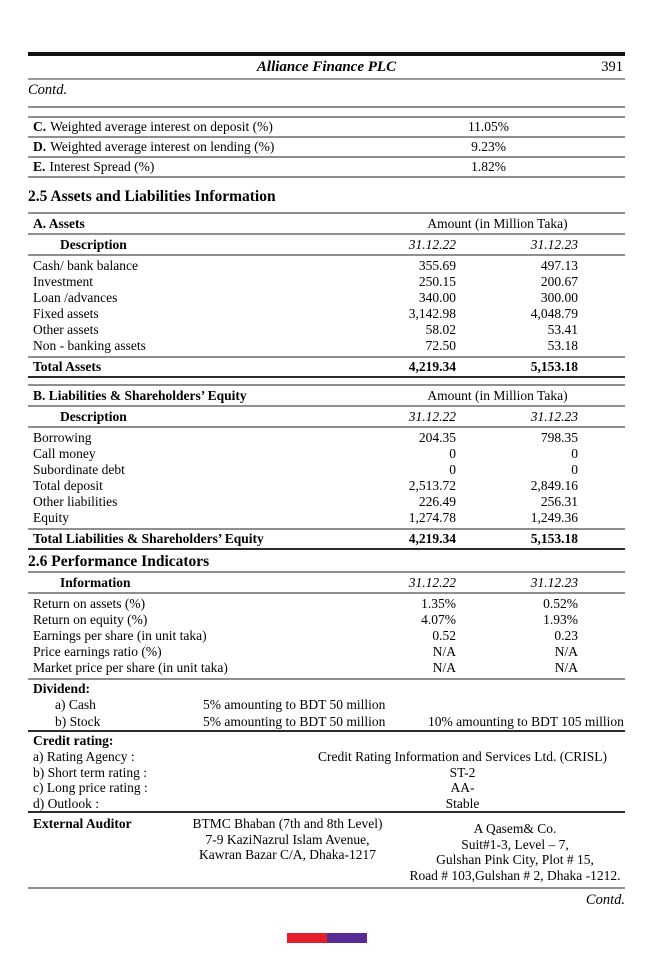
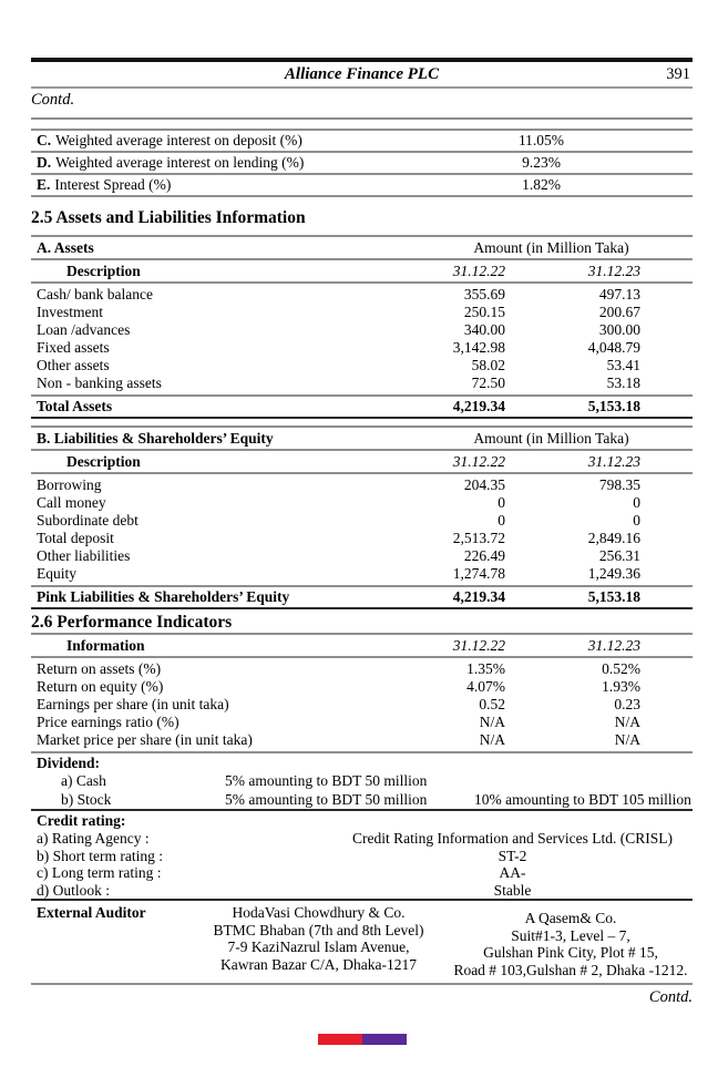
  Alliance Finance PLC
  391
  Contd.
  C. Weighted average interest on deposit (%)
  11.05%
  D. Weighted average interest on lending (%)
  9.23%
  E. Interest Spread (%)
  1.82%
  2.5 Assets and Liabilities Information
  A. Assets
  Amount (in Million Taka)
  Description
  31.12.22
  31.12.23
  Cash/ bank balance
  355.69
  497.13
  Investment
  250.15
  200.67
  Loan /advances
  340.00
  300.00
  Fixed assets
  3,142.98
  4,048.79
  Other assets
  58.02
  53.41
  Non - banking assets
  72.50
  53.18
  Total Assets
  4,219.34
  5,153.18
  B. Liabilities & Shareholders’ Equity
  Amount (in Million Taka)
  Description
  31.12.22
  31.12.23
  Borrowing
  204.35
  798.35
  Call money
  0
  0
  Subordinate debt
  0
  0
  Total deposit
  2,513.72
  2,849.16
  Other liabilities
  226.49
  256.31
  Equity
  1,274.78
  1,249.36
- Total Liabilities & Shareholders’ Equity
+ Pink Liabilities & Shareholders’ Equity
  4,219.34
  5,153.18
  2.6 Performance Indicators
  Information
  31.12.22
  31.12.23
  Return on assets (%)
  1.35%
  0.52%
  Return on equity (%)
  4.07%
  1.93%
  Earnings per share (in unit taka)
  0.52
  0.23
  Price earnings ratio (%)
  N/A
  N/A
  Market price per share (in unit taka)
  N/A
  N/A
  Dividend:
  a) Cash
  5% amounting to BDT 50 million
  b) Stock
  5% amounting to BDT 50 million
  10% amounting to BDT 105 million
  Credit rating:
  a) Rating Agency :
  Credit Rating Information and Services Ltd. (CRISL)
  b) Short term rating :
  ST-2
- c) Long price rating :
+ c) Long term rating :
  AA-
  d) Outlook :
  Stable
  External Auditor
+ HodaVasi Chowdhury & Co.
  BTMC Bhaban (7th and 8th Level)
  7-9 KaziNazrul Islam Avenue,
  Kawran Bazar C/A, Dhaka-1217
  A Qasem& Co.
  Suit#1-3, Level – 7,
  Gulshan Pink City, Plot # 15,
  Road # 103,Gulshan # 2, Dhaka -1212.
  Contd.
